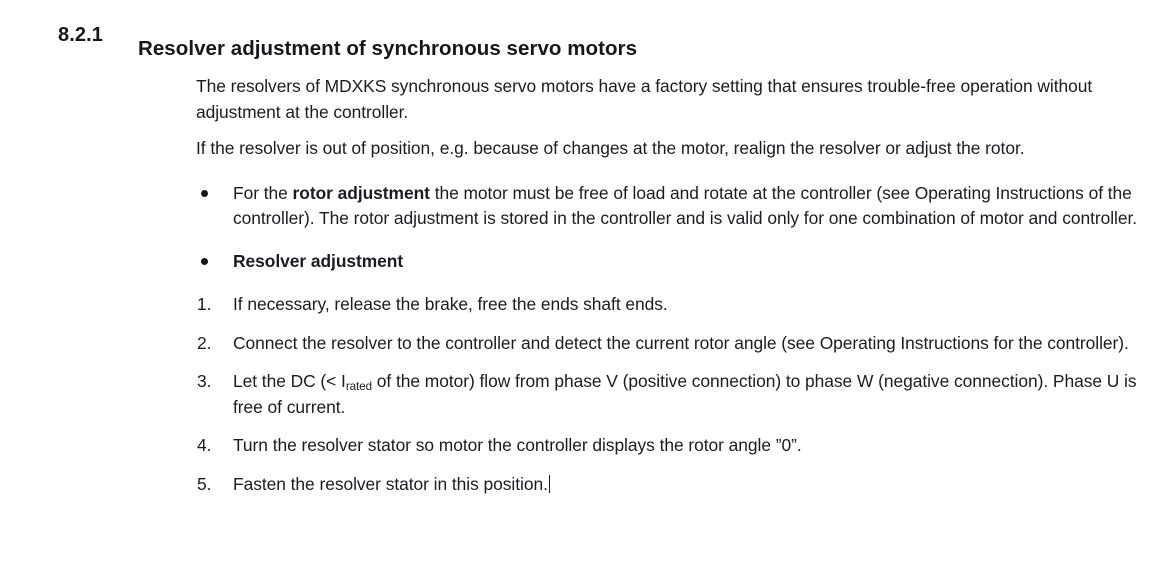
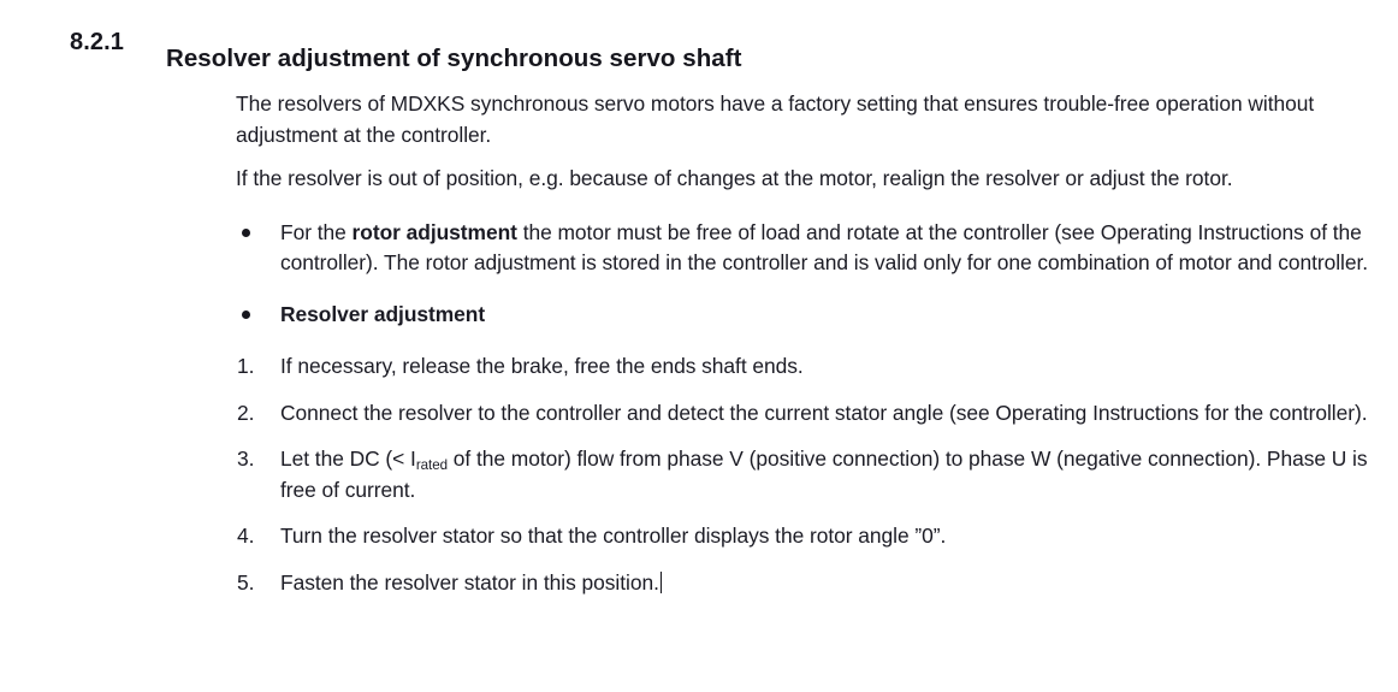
  8.2.1
- Resolver adjustment of synchronous servo motors
+ Resolver adjustment of synchronous servo shaft
  The resolvers of MDXKS synchronous servo motors have a factory setting that ensures trouble-free operation without adjustment at the controller.
  If the resolver is out of position, e.g. because of changes at the motor, realign the resolver or adjust the rotor.
  For the rotor adjustment the motor must be free of load and rotate at the controller (see Operating Instructions of the controller). The rotor adjustment is stored in the controller and is valid only for one combination of motor and controller.
  Resolver adjustment
  1.
  If necessary, release the brake, free the ends shaft ends.
  2.
- Connect the resolver to the controller and detect the current rotor angle (see Operating Instructions for the controller).
+ Connect the resolver to the controller and detect the current stator angle (see Operating Instructions for the controller).
  3.
  Let the DC (< Irated of the motor) flow from phase V (positive connection) to phase W (negative connection). Phase U is free of current.
  4.
- Turn the resolver stator so motor the controller displays the rotor angle ”0”.
+ Turn the resolver stator so that the controller displays the rotor angle ”0”.
  5.
  Fasten the resolver stator in this position.
